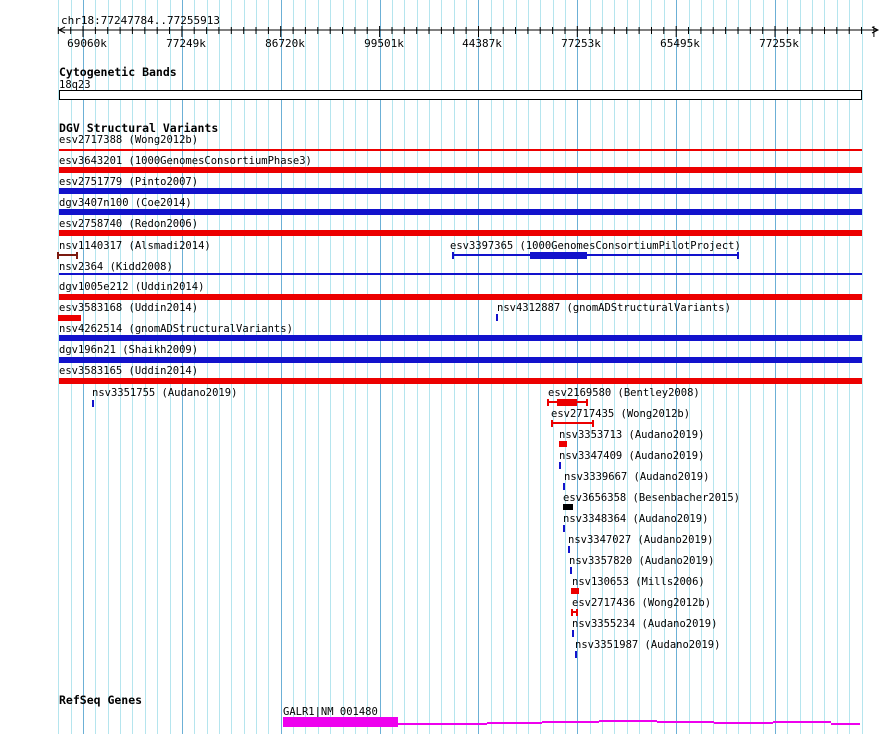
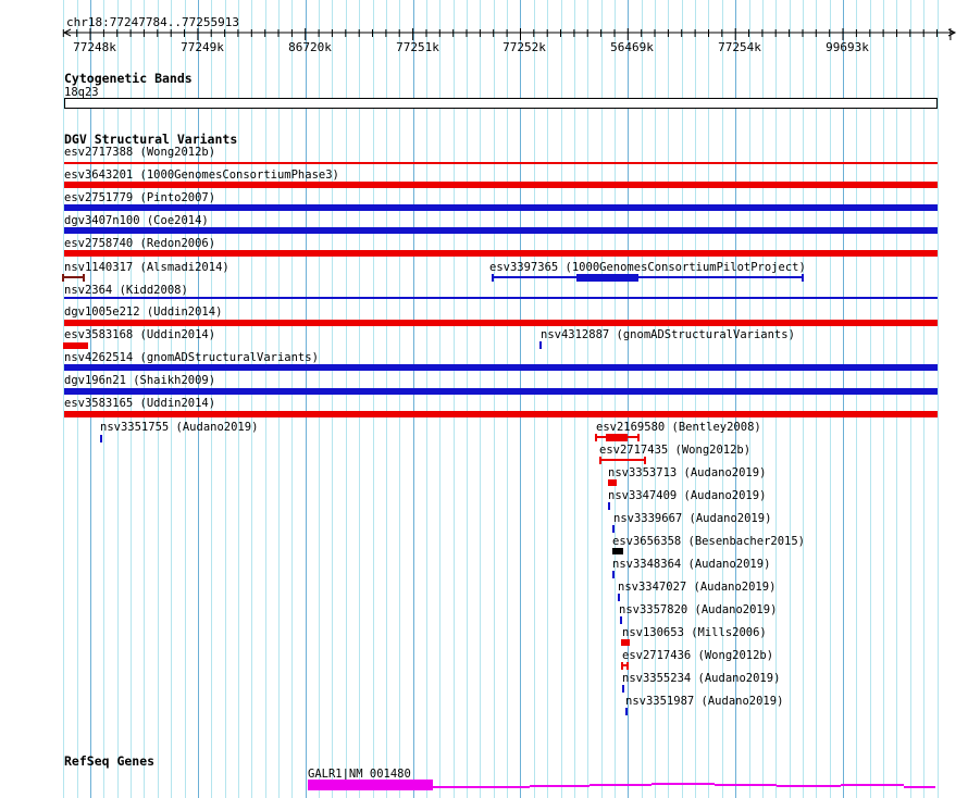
  chr18:77247784..77255913
- 69060k
+ 77248k
  77249k
  86720k
- 99501k
+ 77251k
- 44387k
+ 77252k
- 77253k
+ 56469k
- 65495k
+ 77254k
- 77255k
+ 99693k
  Cytogenetic Bands
  18q23
  DGV Structural Variants
  esv2717388 (Wong2012b)
  esv3643201 (1000GenomesConsortiumPhase3)
  esv2751779 (Pinto2007)
  dgv3407n100 (Coe2014)
  esv2758740 (Redon2006)
  nsv1140317 (Alsmadi2014)
  esv3397365 (1000GenomesConsortiumPilotProject)
  nsv2364 (Kidd2008)
  dgv1005e212 (Uddin2014)
  esv3583168 (Uddin2014)
  nsv4312887 (gnomADStructuralVariants)
  nsv4262514 (gnomADStructuralVariants)
  dgv196n21 (Shaikh2009)
  esv3583165 (Uddin2014)
  nsv3351755 (Audano2019)
  esv2169580 (Bentley2008)
  esv2717435 (Wong2012b)
  nsv3353713 (Audano2019)
  nsv3347409 (Audano2019)
  nsv3339667 (Audano2019)
  esv3656358 (Besenbacher2015)
  nsv3348364 (Audano2019)
  nsv3347027 (Audano2019)
  nsv3357820 (Audano2019)
  nsv130653 (Mills2006)
  esv2717436 (Wong2012b)
  nsv3355234 (Audano2019)
  nsv3351987 (Audano2019)
  RefSeq Genes
  GALR1|NM_001480
